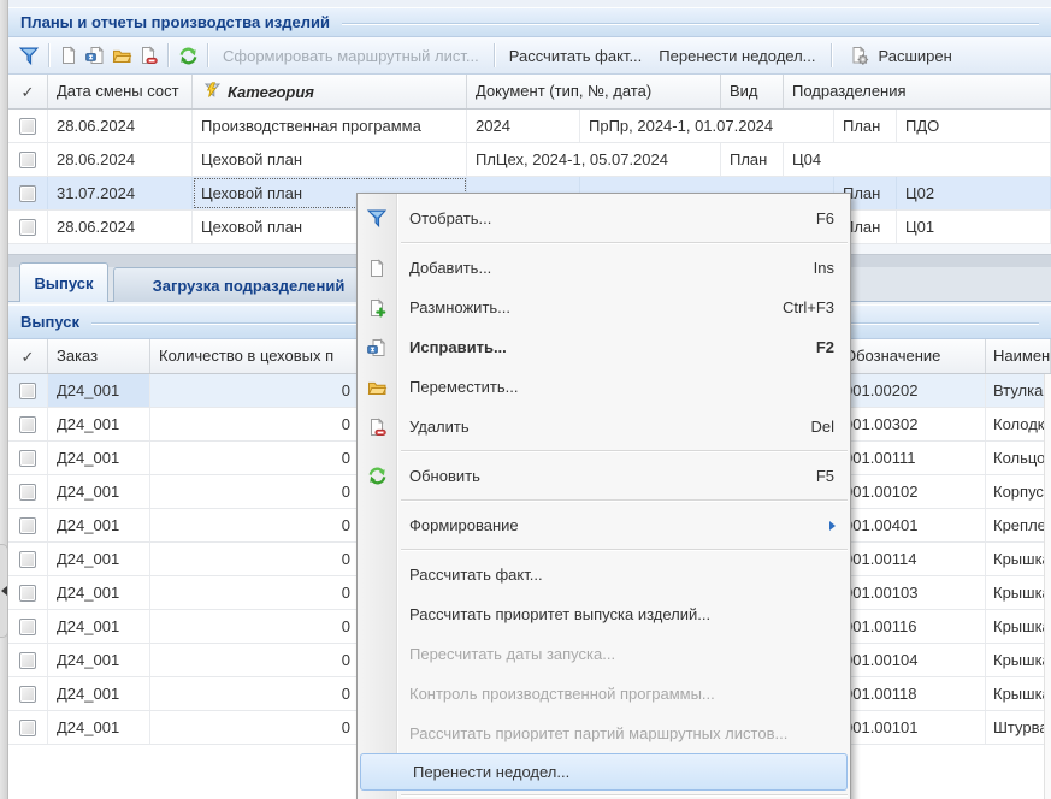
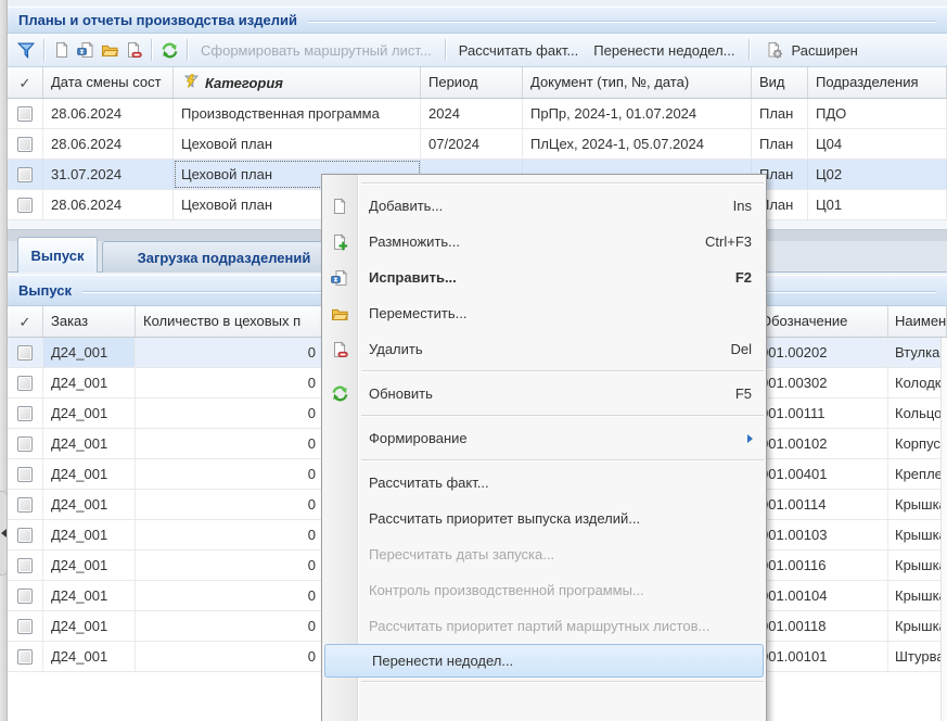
  Планы и отчеты производства изделий
  Сформировать маршрутный лист...
  Рассчитать факт...
  Перенести недодел...
  Расширен
  ✓
  Дата смены сост
  Категория
+ Период
  Документ (тип, №, дата)
  Вид
  Подразделения
  28.06.2024
  Производственная программа
  2024
  ПрПр, 2024-1, 01.07.2024
  План
  ПДО
  28.06.2024
  Цеховой план
+ 07/2024
  ПлЦех, 2024-1, 05.07.2024
  План
  Ц04
  31.07.2024
  Цеховой план
  лан
  Ц02
  28.06.2024
  Цеховой план
  лан
  Ц01
  Выпуск
  Загрузка подразделений
  Выпуск
  ✓
  Заказ
  Количество в цеховых п
  бозначение
  Наимен
  Д24_001
  0
  01.00202
  Втулка
  Д24_001
  0
  01.00302
  Колодк
  Д24_001
  0
  01.00111
  Кольцо
  Д24_001
  0
  01.00102
  Корпус
  Д24_001
  0
  01.00401
  Крепле
  Д24_001
  0
  01.00114
  Крышк
  Д24_001
  0
  01.00103
  Крышк
  Д24_001
  0
  01.00116
  Крышк
  Д24_001
  0
  01.00104
  Крышк
  Д24_001
  0
  01.00118
  Крышк
  Д24_001
  0
  01.00101
  Штурв
- Отобрать...
- F6
  Добавить...
  Ins
  Размножить...
  Ctrl+F3
  Исправить...
  F2
  Переместить...
  Удалить
  Del
  Обновить
  F5
  Формирование
  Рассчитать факт...
  Рассчитать приоритет выпуска изделий...
  Пересчитать даты запуска...
  Контроль производственной программы...
  Рассчитать приоритет партий маршрутных листов...
  Перенести недодел...
